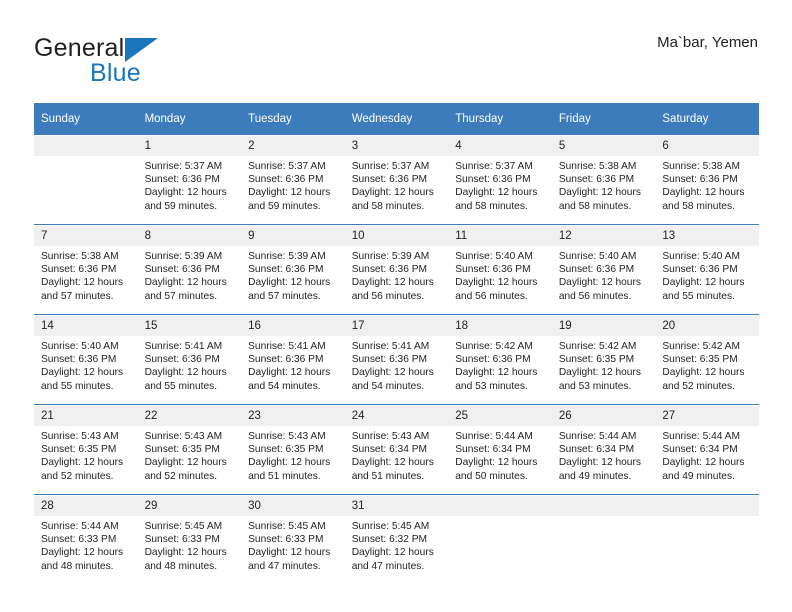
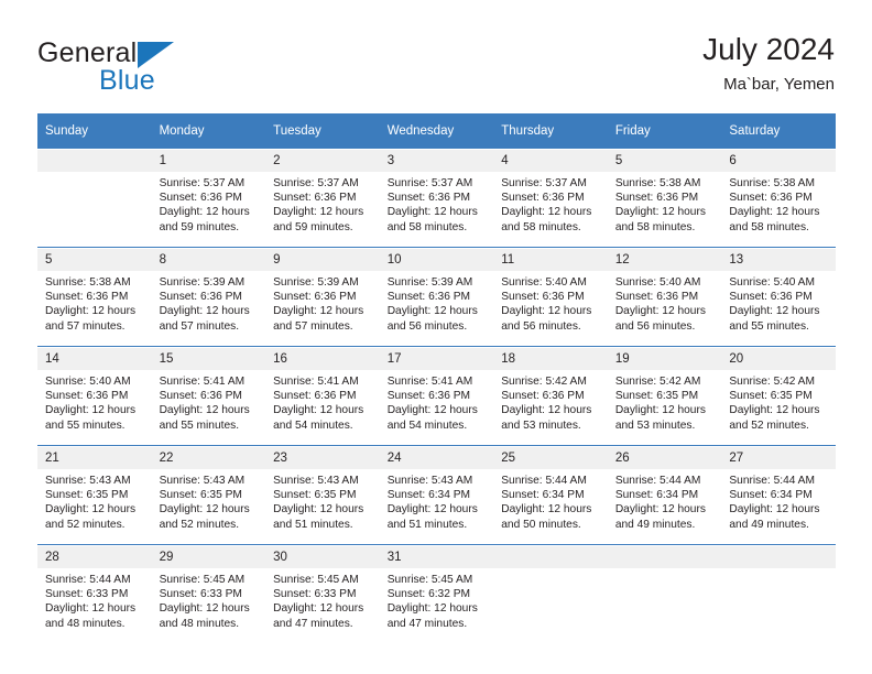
  General
  Blue
+ July 2024
  Ma`bar, Yemen
  Sunday	Monday	Tuesday	Wednesday	Thursday	Friday	Saturday
  	1Sunrise: 5:37 AMSunset: 6:36 PMDaylight: 12 hoursand 59 minutes.	2Sunrise: 5:37 AMSunset: 6:36 PMDaylight: 12 hoursand 59 minutes.	3Sunrise: 5:37 AMSunset: 6:36 PMDaylight: 12 hoursand 58 minutes.	4Sunrise: 5:37 AMSunset: 6:36 PMDaylight: 12 hoursand 58 minutes.	5Sunrise: 5:38 AMSunset: 6:36 PMDaylight: 12 hoursand 58 minutes.	6Sunrise: 5:38 AMSunset: 6:36 PMDaylight: 12 hoursand 58 minutes.
- 7Sunrise: 5:38 AMSunset: 6:36 PMDaylight: 12 hoursand 57 minutes.	8Sunrise: 5:39 AMSunset: 6:36 PMDaylight: 12 hoursand 57 minutes.	9Sunrise: 5:39 AMSunset: 6:36 PMDaylight: 12 hoursand 57 minutes.	10Sunrise: 5:39 AMSunset: 6:36 PMDaylight: 12 hoursand 56 minutes.	11Sunrise: 5:40 AMSunset: 6:36 PMDaylight: 12 hoursand 56 minutes.	12Sunrise: 5:40 AMSunset: 6:36 PMDaylight: 12 hoursand 56 minutes.	13Sunrise: 5:40 AMSunset: 6:36 PMDaylight: 12 hoursand 55 minutes.
+ 5Sunrise: 5:38 AMSunset: 6:36 PMDaylight: 12 hoursand 57 minutes.	8Sunrise: 5:39 AMSunset: 6:36 PMDaylight: 12 hoursand 57 minutes.	9Sunrise: 5:39 AMSunset: 6:36 PMDaylight: 12 hoursand 57 minutes.	10Sunrise: 5:39 AMSunset: 6:36 PMDaylight: 12 hoursand 56 minutes.	11Sunrise: 5:40 AMSunset: 6:36 PMDaylight: 12 hoursand 56 minutes.	12Sunrise: 5:40 AMSunset: 6:36 PMDaylight: 12 hoursand 56 minutes.	13Sunrise: 5:40 AMSunset: 6:36 PMDaylight: 12 hoursand 55 minutes.
  14Sunrise: 5:40 AMSunset: 6:36 PMDaylight: 12 hoursand 55 minutes.	15Sunrise: 5:41 AMSunset: 6:36 PMDaylight: 12 hoursand 55 minutes.	16Sunrise: 5:41 AMSunset: 6:36 PMDaylight: 12 hoursand 54 minutes.	17Sunrise: 5:41 AMSunset: 6:36 PMDaylight: 12 hoursand 54 minutes.	18Sunrise: 5:42 AMSunset: 6:36 PMDaylight: 12 hoursand 53 minutes.	19Sunrise: 5:42 AMSunset: 6:35 PMDaylight: 12 hoursand 53 minutes.	20Sunrise: 5:42 AMSunset: 6:35 PMDaylight: 12 hoursand 52 minutes.
  21Sunrise: 5:43 AMSunset: 6:35 PMDaylight: 12 hoursand 52 minutes.	22Sunrise: 5:43 AMSunset: 6:35 PMDaylight: 12 hoursand 52 minutes.	23Sunrise: 5:43 AMSunset: 6:35 PMDaylight: 12 hoursand 51 minutes.	24Sunrise: 5:43 AMSunset: 6:34 PMDaylight: 12 hoursand 51 minutes.	25Sunrise: 5:44 AMSunset: 6:34 PMDaylight: 12 hoursand 50 minutes.	26Sunrise: 5:44 AMSunset: 6:34 PMDaylight: 12 hoursand 49 minutes.	27Sunrise: 5:44 AMSunset: 6:34 PMDaylight: 12 hoursand 49 minutes.
  28Sunrise: 5:44 AMSunset: 6:33 PMDaylight: 12 hoursand 48 minutes.	29Sunrise: 5:45 AMSunset: 6:33 PMDaylight: 12 hoursand 48 minutes.	30Sunrise: 5:45 AMSunset: 6:33 PMDaylight: 12 hoursand 47 minutes.	31Sunrise: 5:45 AMSunset: 6:32 PMDaylight: 12 hoursand 47 minutes.
